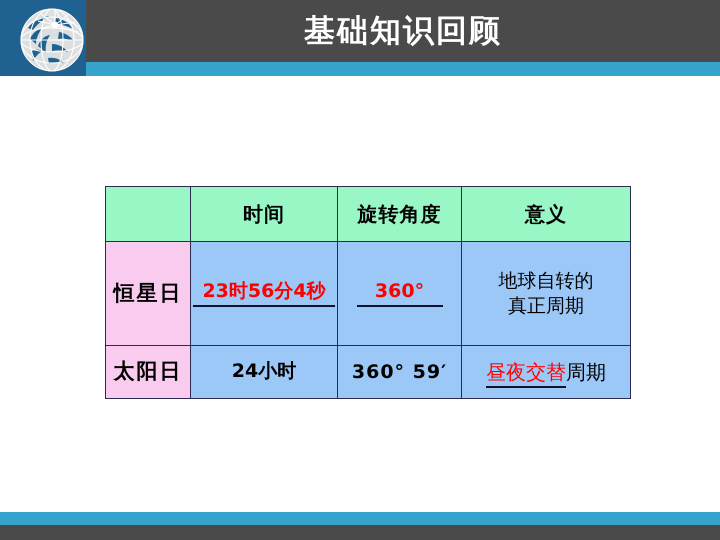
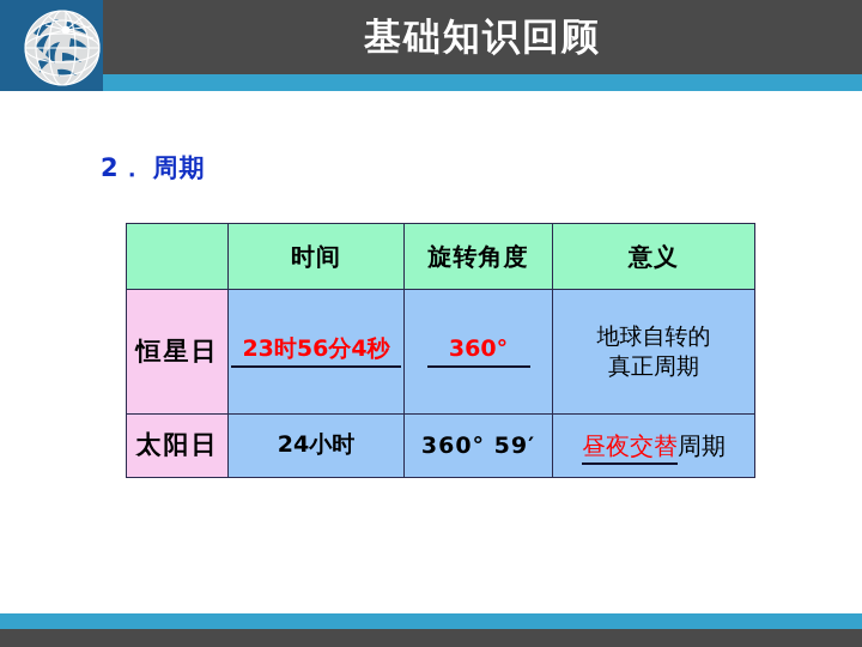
  基础知识回顾
+ 2． 周期
  	时间	旋转角度	意义
  恒星日	23时56分4秒	360°	地球自转的 真正周期
  太阳日	24小时	360° 59′	昼夜交替周期
